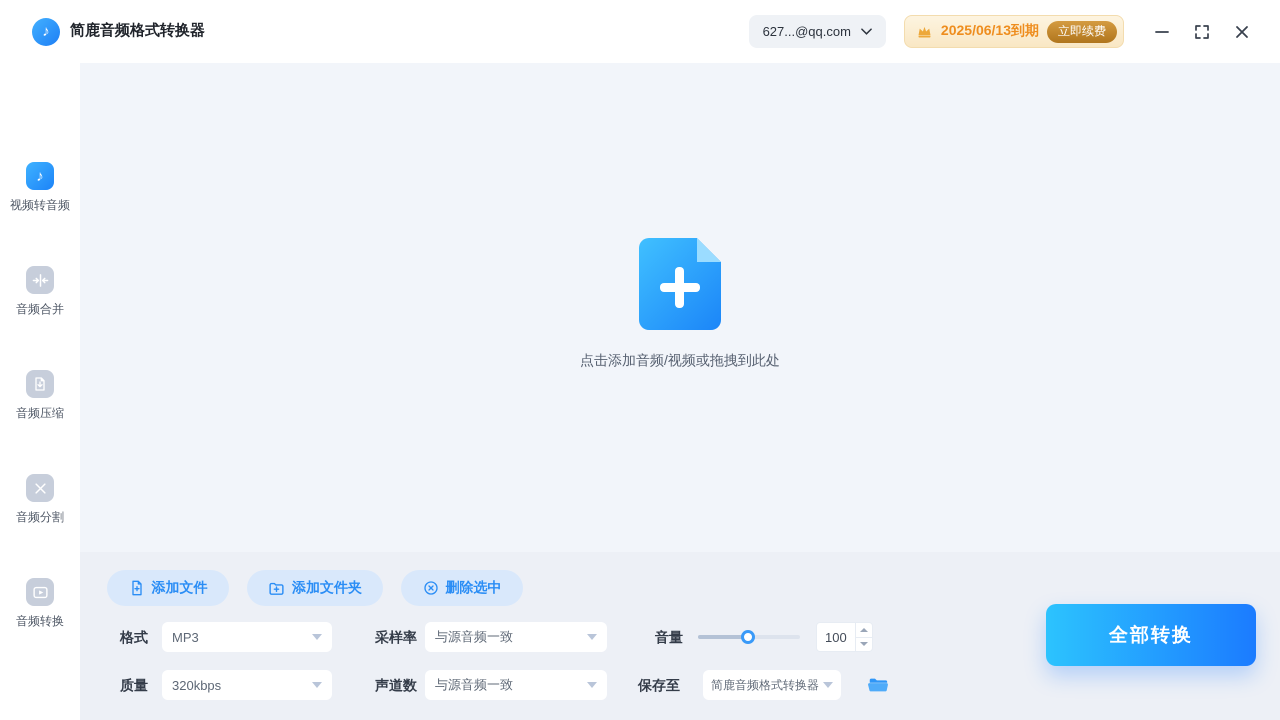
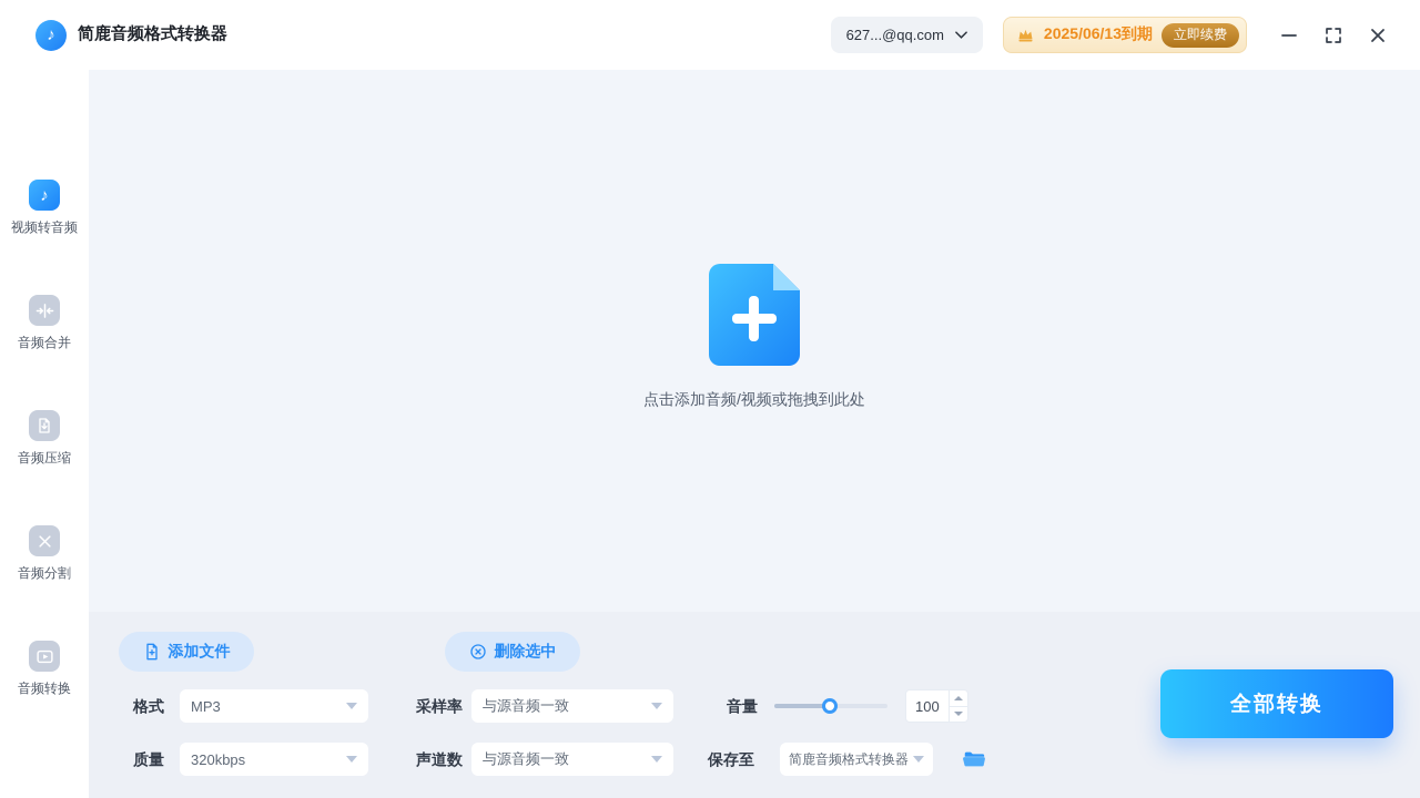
  ♪
  简鹿音频格式转换器
  627...@qq.com
  2025/06/13到期
  立即续费
  ♪
  视频转音频
  音频合并
  音频压缩
  音频分割
  音频转换
  点击添加音频/视频或拖拽到此处
  添加文件
- 添加文件夹
  删除选中
  格式
  MP3
  采样率
  与源音频一致
  音量
  100
  质量
  320kbps
  声道数
  与源音频一致
  保存至
  简鹿音频格式转换器
  全部转换
